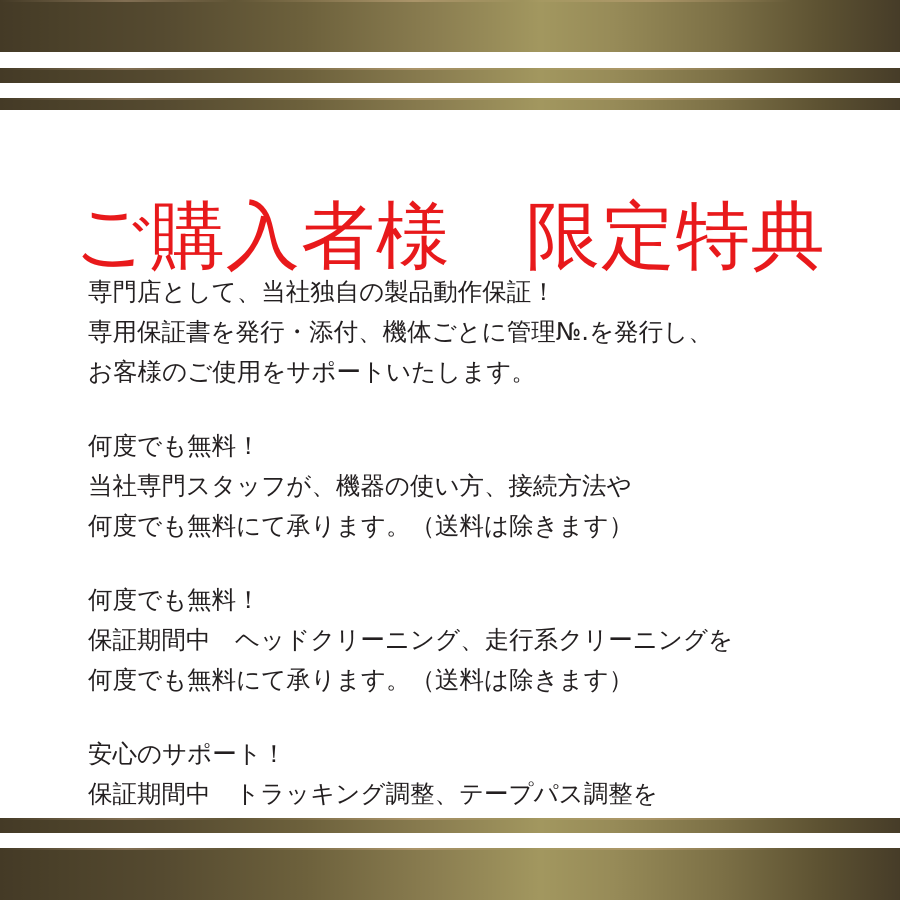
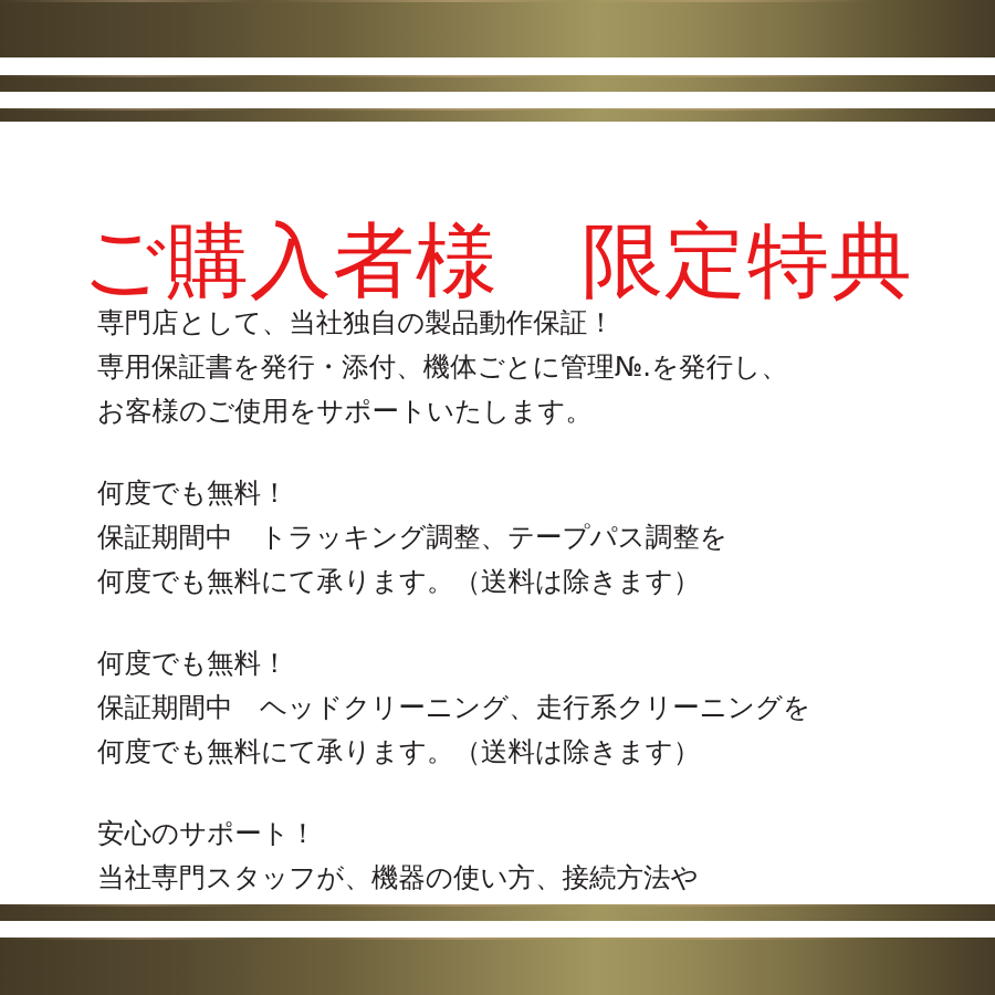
  ご購入者様 限定特典
  専門店として、当社独自の製品動作保証！
  専用保証書を発行・添付、機体ごとに管理№.を発行し、
  お客様のご使用をサポートいたします。
  何度でも無料！
- 当社専門スタッフが、機器の使い方、接続方法や
+ 保証期間中 トラッキング調整、テープパス調整を
  何度でも無料にて承ります。（送料は除きます）
  何度でも無料！
  保証期間中 ヘッドクリーニング、走行系クリーニングを
  何度でも無料にて承ります。（送料は除きます）
  安心のサポート！
- 保証期間中 トラッキング調整、テープパス調整を
+ 当社専門スタッフが、機器の使い方、接続方法や
